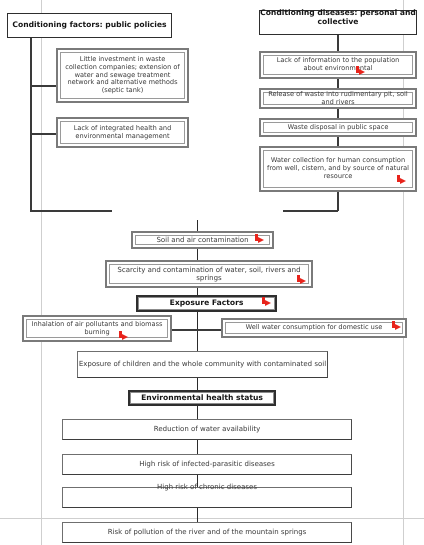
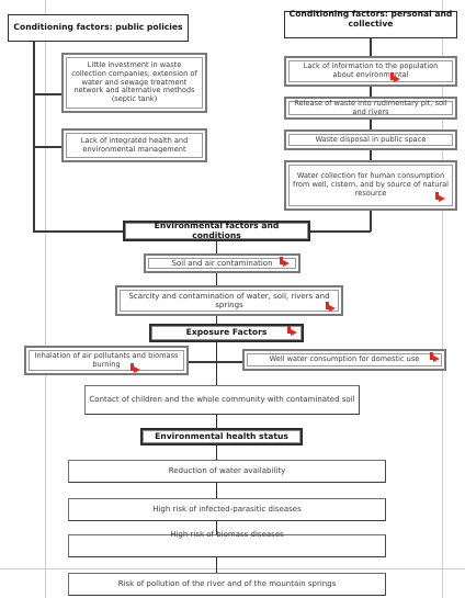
  Conditioning factors: public policies
  Little investment in waste collection companies; extension of water and sewage treatment network and alternative methods (septic tank)
- Conditioning diseases: personal and collective
+ Conditioning factors: personal and collective
  Lack of information to the population about environmntal
  Release of waste into rudimentary pit, soil and rivers
  Waste disposal in public space
  Water collection for human consumption from well, cistern, and by source of natural resource
+ Environmental factors and conditions
  Soil and air contamination
  Scarcity and contamination of water, soil, rivers and springs
  Exposure Factors
  Inhalation of air pollutants and biomass burning
  Well water consumption for domestic use
- Exposure of children and the whole community with contaminated soil
+ Contact of children and the whole community with contaminated soil
  Environmental health status
  Reduction of water availability
  High risk of infected-parasitic diseases
- High risk of chronic diseases
+ High risk of biomass diseases
  Risk of pollution of the river and of the mountain springs
